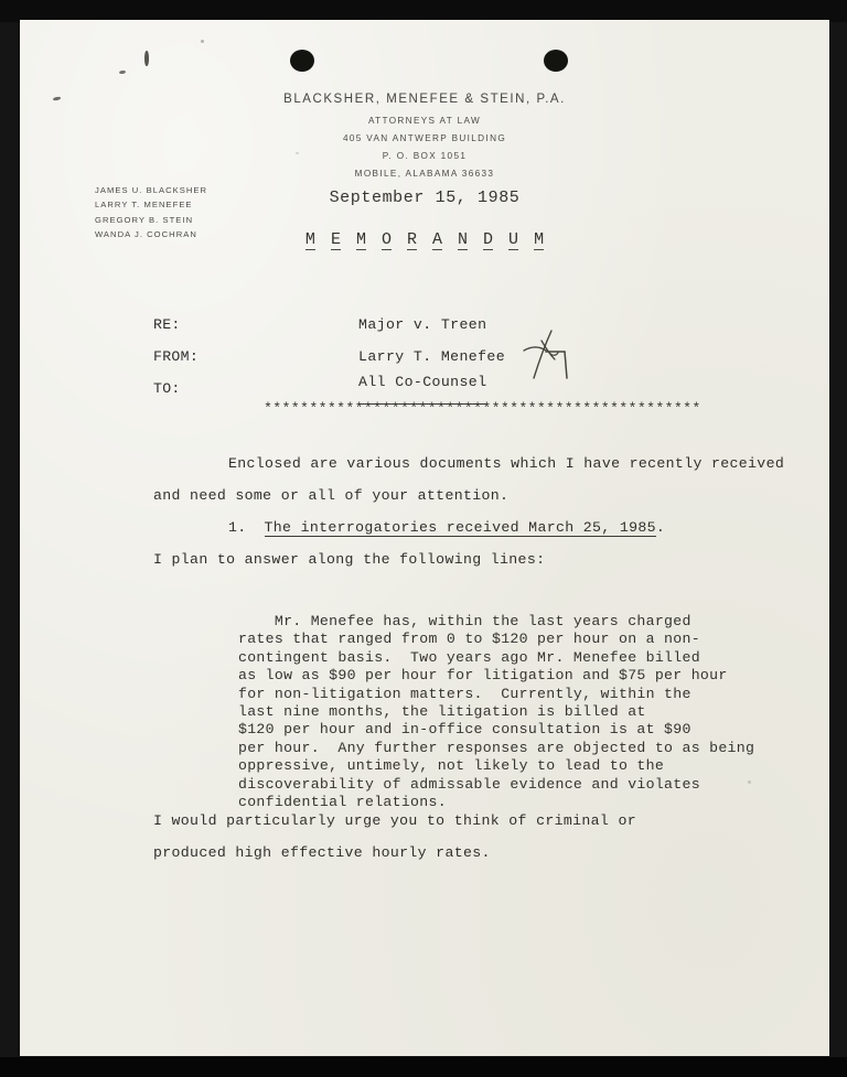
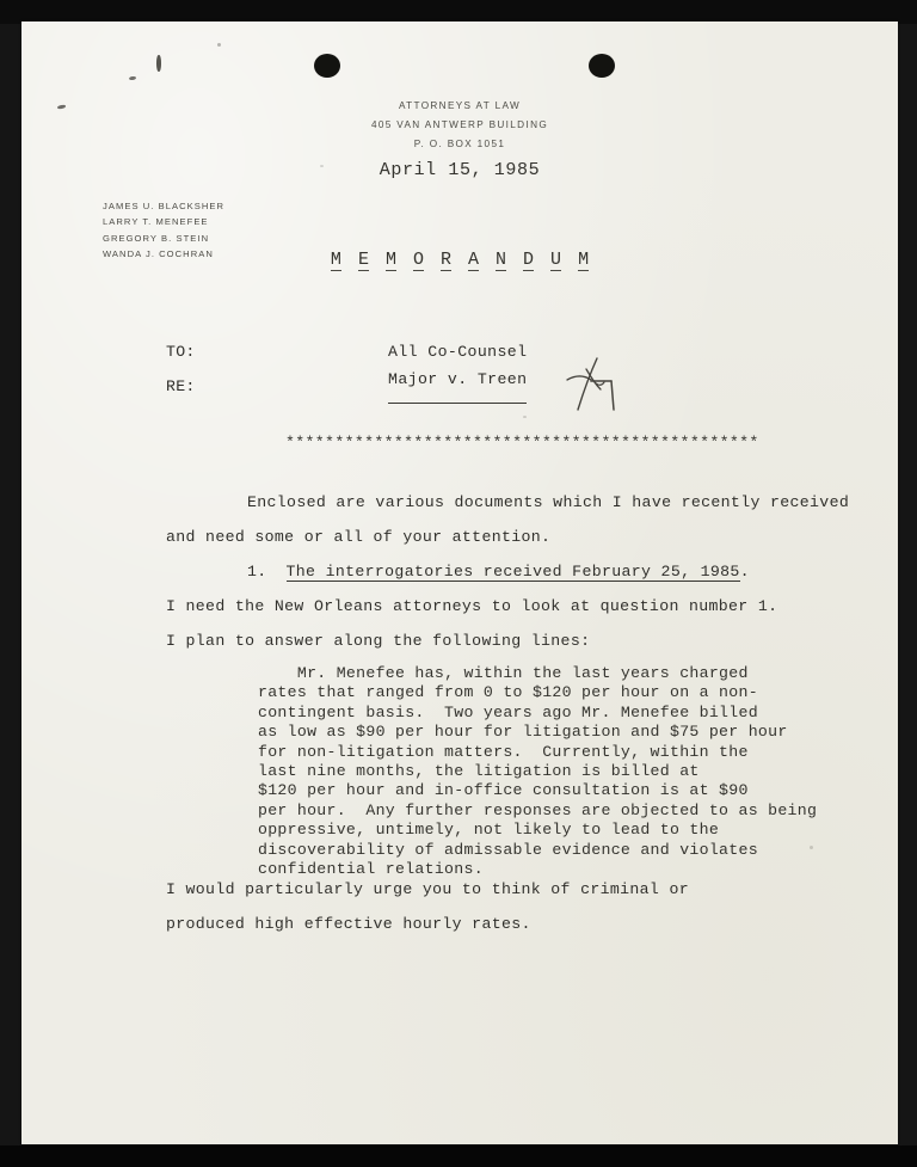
- BLACKSHER, MENEFEE & STEIN, P.A.
  ATTORNEYS AT LAW
  405 VAN ANTWERP BUILDING
  P. O. BOX 1051
- MOBILE, ALABAMA 36633
- September 15, 1985
+ April 15, 1985
  JAMES U. BLACKSHER
  LARRY T. MENEFEE
  GREGORY B. STEIN
  WANDA J. COCHRAN
  M E M O R A N D U M
- RE:
+ TO:
- Major v. Treen
+ All Co-Counsel
- FROM:
- Larry T. Menefee
- TO:
+ RE:
- All Co-Counsel
+ Major v. Treen
  ************************************************
  Enclosed are various documents which I have recently received and need some or all of your attention.
- 1. The interrogatories received March 25, 1985.
+ 1. The interrogatories received February 25, 1985.
+ I need the New Orleans attorneys to look at question number 1.
  I plan to answer along the following lines:
  Mr. Menefee has, within the last years charged
  rates that ranged from 0 to $120 per hour on a non-
  contingent basis. Two years ago Mr. Menefee billed
  as low as $90 per hour for litigation and $75 per hour
  for non-litigation matters. Currently, within the
  last nine months, the litigation is billed at
  $120 per hour and in-office consultation is at $90
  per hour. Any further responses are objected to as being
  oppressive, untimely, not likely to lead to the
  discoverability of admissable evidence and violates
  confidential relations.
  I would particularly urge you to think of criminal or
  produced high effective hourly rates.
